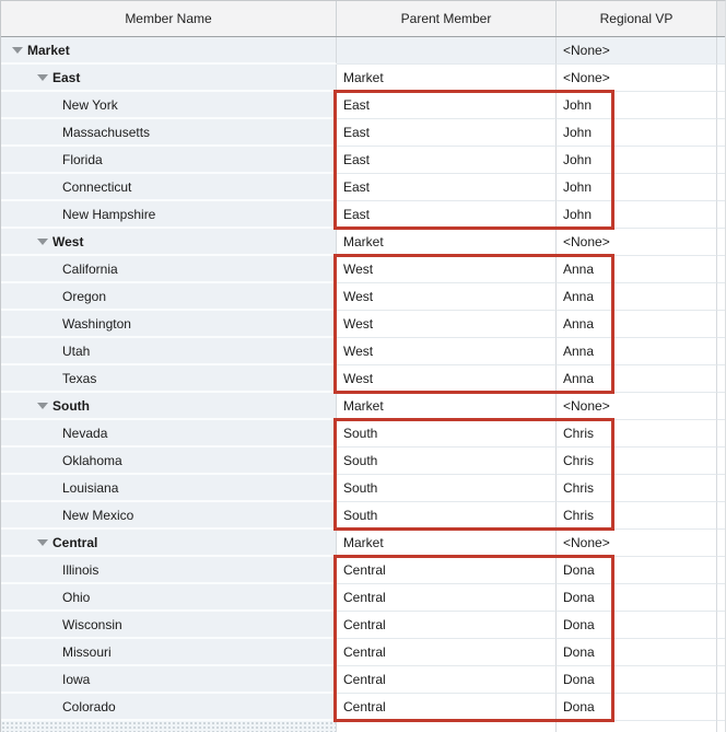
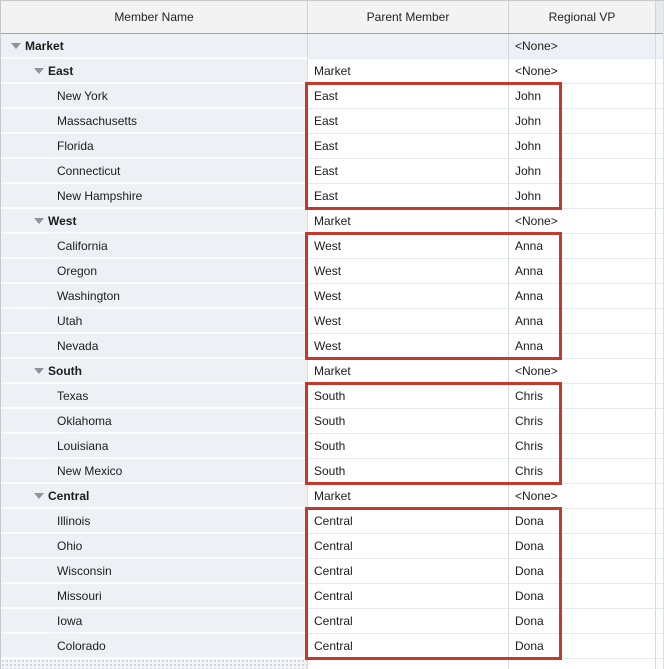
  Member Name
  Parent Member
  Regional VP
  Market
  <None>
  East
  Market
  <None>
  New York
  East
  John
  Massachusetts
  East
  John
  Florida
  East
  John
  Connecticut
  East
  John
  New Hampshire
  East
  John
  West
  Market
  <None>
  California
  West
  Anna
  Oregon
  West
  Anna
  Washington
  West
  Anna
  Utah
  West
  Anna
- Texas
+ Nevada
  West
  Anna
  South
  Market
  <None>
- Nevada
+ Texas
  South
  Chris
  Oklahoma
  South
  Chris
  Louisiana
  South
  Chris
  New Mexico
  South
  Chris
  Central
  Market
  <None>
  Illinois
  Central
  Dona
  Ohio
  Central
  Dona
  Wisconsin
  Central
  Dona
  Missouri
  Central
  Dona
  Iowa
  Central
  Dona
  Colorado
  Central
  Dona
